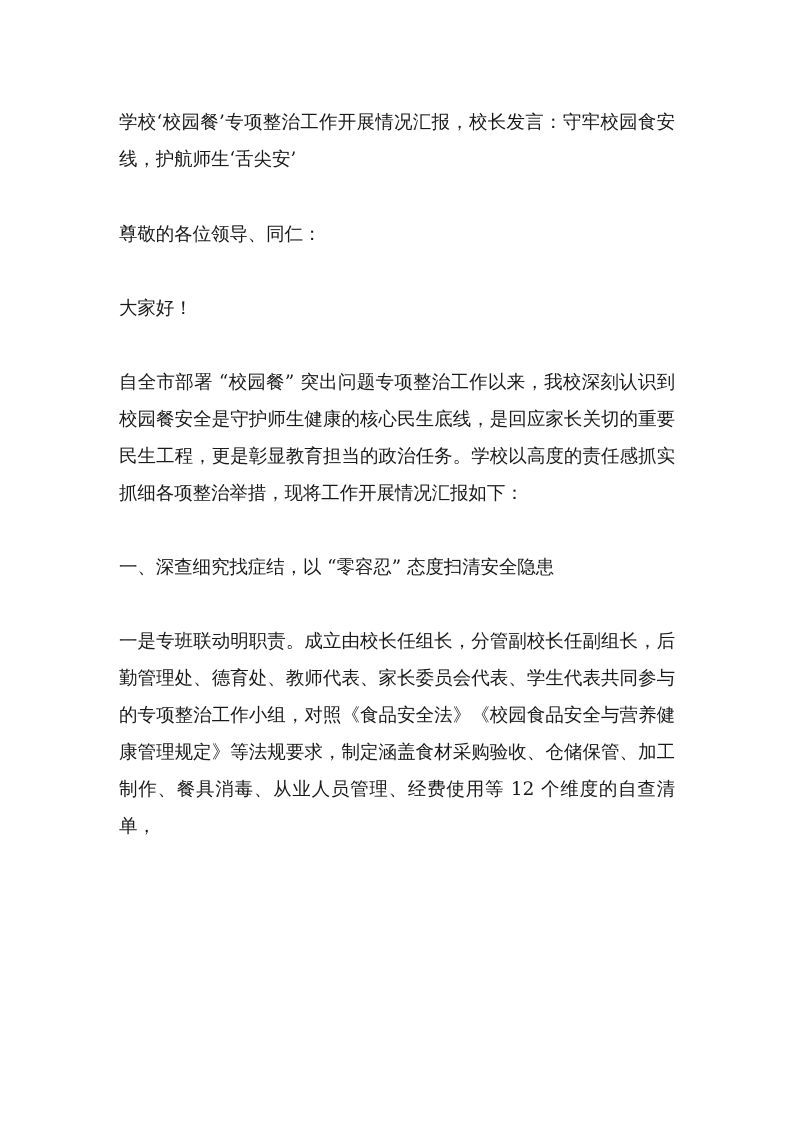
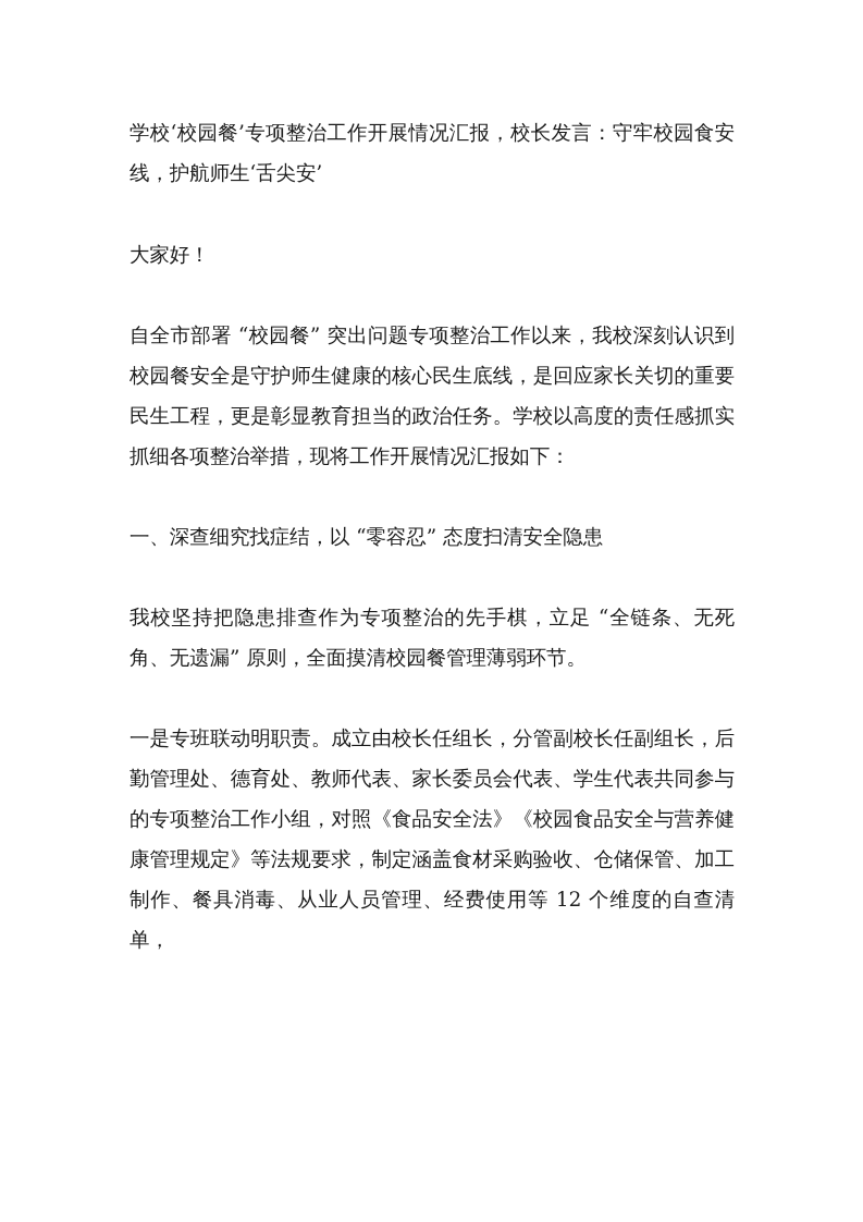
  学校‘校园餐’专项整治工作开展情况汇报，校长发言：守牢校园食安线，护航师生‘舌尖安’
- 尊敬的各位领导、同仁：
  大家好！
  自全市部署 “校园餐” 突出问题专项整治工作以来，我校深刻认识到校园餐安全是守护师生健康的核心民生底线，是回应家长关切的重要民生工程，更是彰显教育担当的政治任务。学校以高度的责任感抓实抓细各项整治举措，现将工作开展情况汇报如下：
  一、深查细究找症结，以 “零容忍” 态度扫清安全隐患
+ 我校坚持把隐患排查作为专项整治的先手棋，立足 “全链条、无死角、无遗漏” 原则，全面摸清校园餐管理薄弱环节。
  一是专班联动明职责。成立由校长任组长，分管副校长任副组长，后勤管理处、德育处、教师代表、家长委员会代表、学生代表共同参与的专项整治工作小组，对照《食品安全法》《校园食品安全与营养健康管理规定》等法规要求，制定涵盖食材采购验收、仓储保管、加工制作、餐具消毒、从业人员管理、经费使用等 12 个维度的自查清单，
